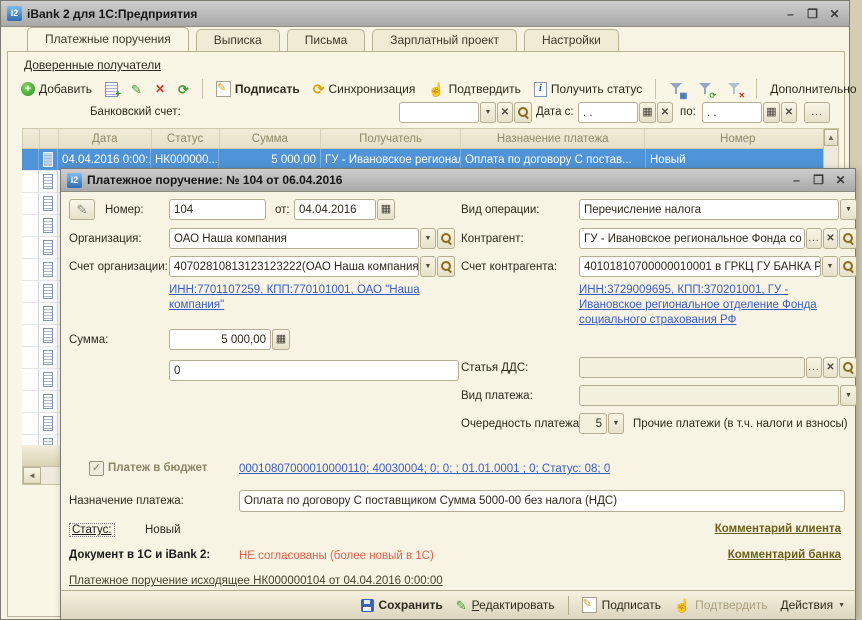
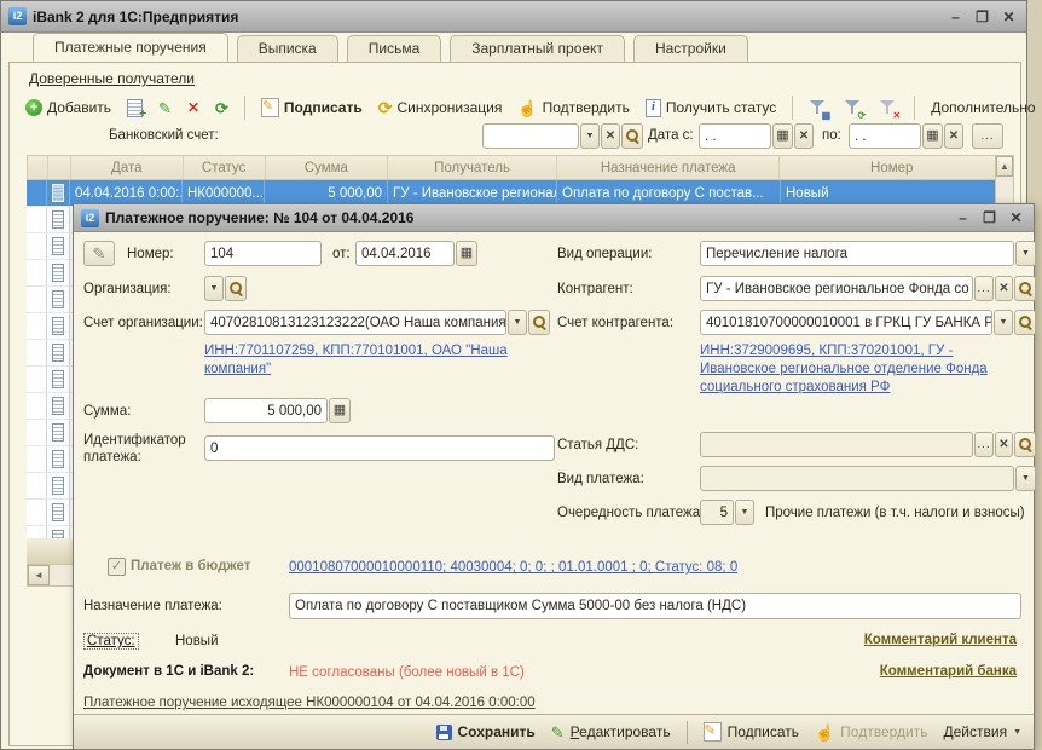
  i2
  iBank 2 для 1С:Предприятия
  –
  ❐
  ✕
  Платежные поручения
  Выписка
  Письма
  Зарплатный проект
  Настройки
  Доверенные получатели
  Добавить
  Подписать
  Синхронизация
  Подтвердить
  Получить статус
  ▦
  ⟳
  ✕
  Дополнительно
  Банковский счет:
  Дата с:
  . .
  по:
  . .
  Дата
  Статус
  Сумма
  Получатель
  Назначение платежа
  Номер
  04.04.2016 0:00:.
  НК000000...
  5 000,00
  ГУ - Ивановское регионал
  Оплата по договору С постав...
  Новый
  ◄
  ▲
  i2
- Платежное поручение: № 104 от 06.04.2016
+ Платежное поручение: № 104 от 04.04.2016
  –
  ❐
  ✕
  Номер:
  104
  от:
  04.04.2016
  Организация:
- ОАО Наша компания
  Счет организации:
  40702810813123123222(ОАО Наша компания
  ИНН:7701107259, КПП:770101001, ОАО "Наша компания"
  Сумма:
  5 000,00
+ Идентификатор платежа:
  0
  Вид операции:
  Перечисление налога
  Контрагент:
  ГУ - Ивановское региональное Фонда со
  Счет контрагента:
  40101810700000010001 в ГРКЦ ГУ БАНКА Р
  ИНН:3729009695, КПП:370201001, ГУ - Ивановское региональное отделение Фонда социального страхования РФ
  Статья ДДС:
  Вид платежа:
  Очередность платежа
  5
  Прочие платежи (в т.ч. налоги и взносы)
  Платеж в бюджет
  00010807000010000110; 40030004; 0; 0; ; 01.01.0001 ; 0; Статус: 08; 0
  Назначение платежа:
  Оплата по договору С поставщиком Сумма 5000-00 без налога (НДС)
  Статус:
  Новый
  Комментарий клиента
  Документ в 1С и iBank 2:
  НЕ согласованы (более новый в 1С)
  Комментарий банка
  Платежное поручение исходящее НК000000104 от 04.04.2016 0:00:00
  Сохранить
  Редактировать
  Подписать
  Подтвердить
  Действия
